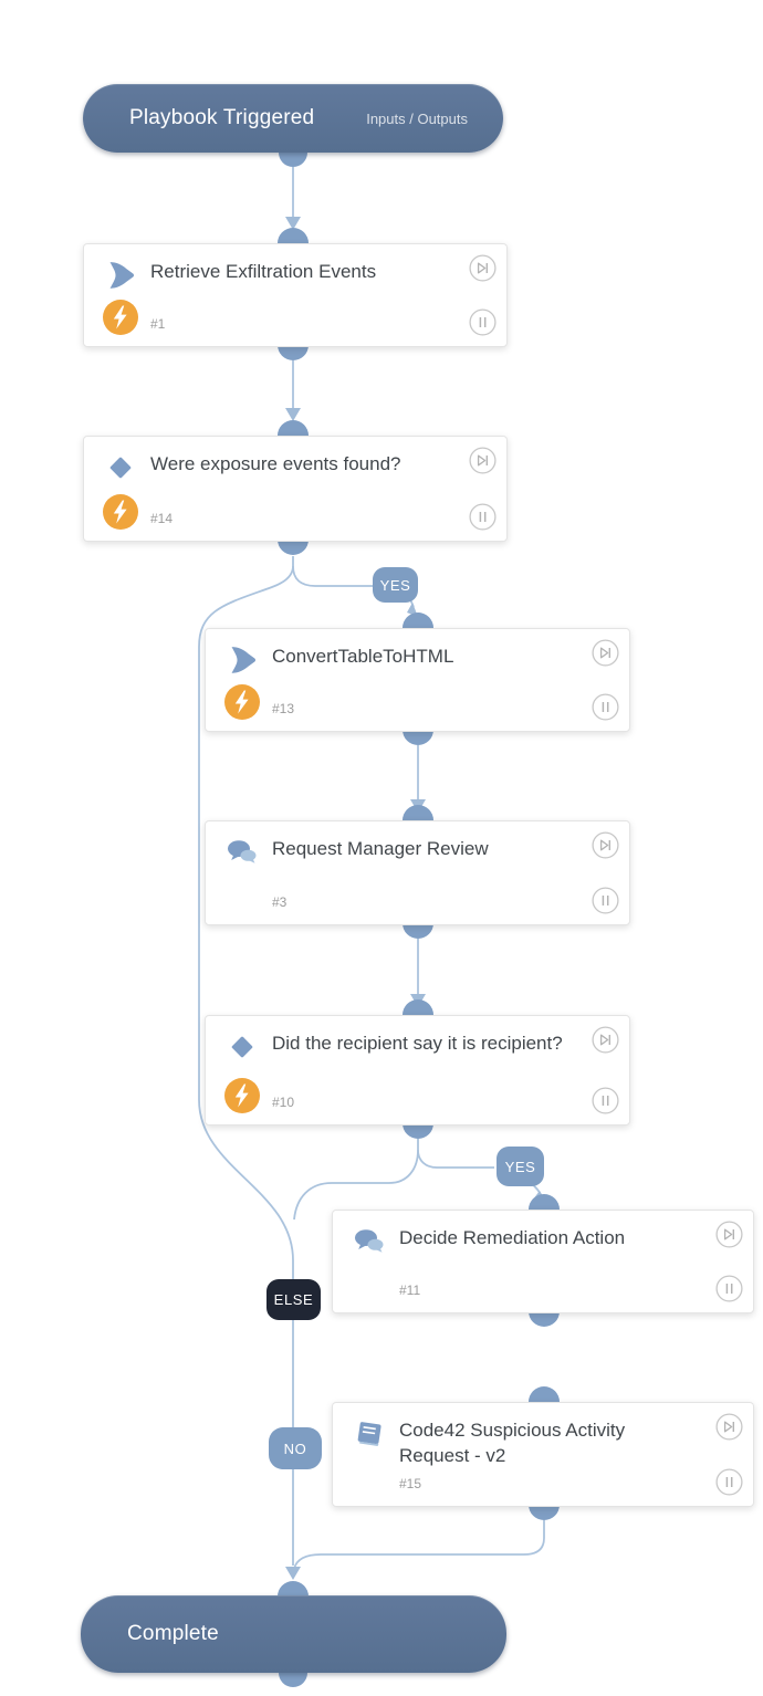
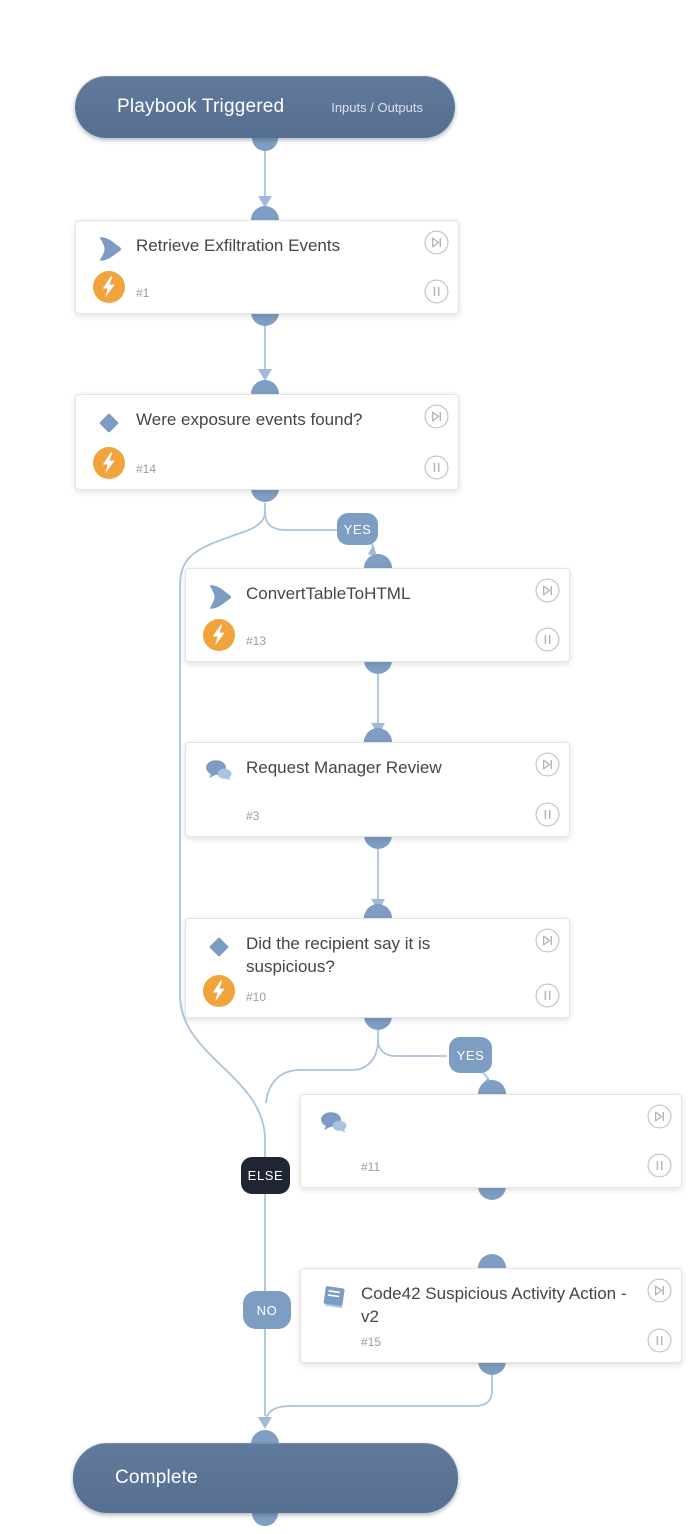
  Playbook Triggered
  Inputs / Outputs
  Retrieve Exfiltration Events
  #1
  Were exposure events found?
  #14
  ConvertTableToHTML
  #13
  Request Manager Review
  #3
- Did the recipient say it is recipient?
+ Did the recipient say it is suspicious?
  #10
- Decide Remediation Action
  #11
- Code42 Suspicious Activity Request - v2
+ Code42 Suspicious Activity Action - v2
  #15
  YES
  YES
  ELSE
  NO
  Complete
